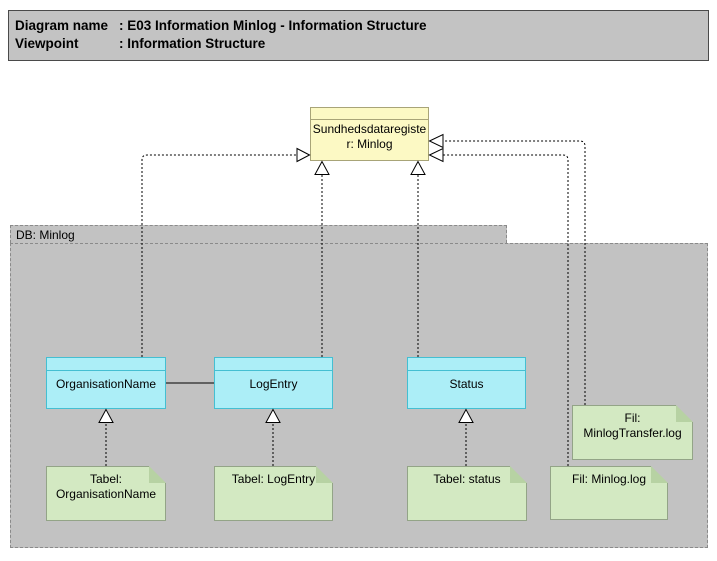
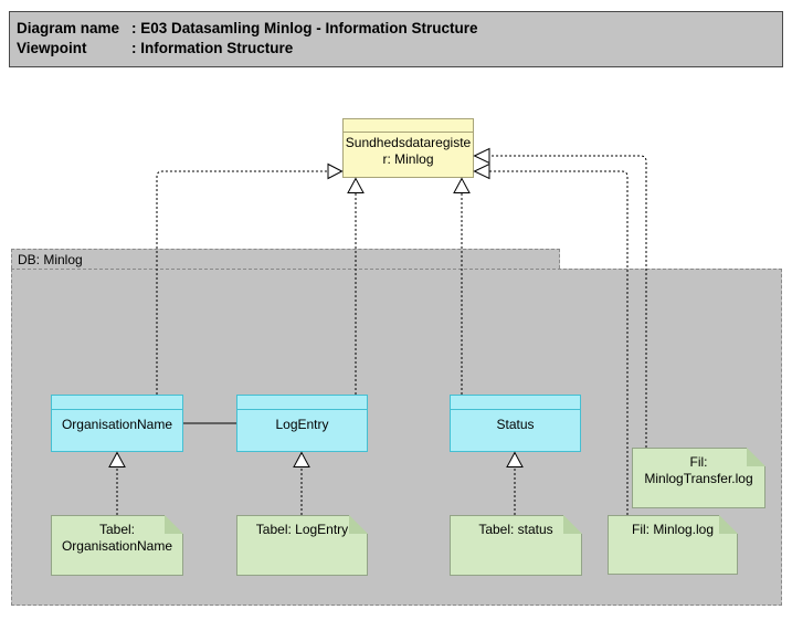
  Diagram name
- : E03 Information Minlog - Information Structure
+ : E03 Datasamling Minlog - Information Structure
  Viewpoint
  : Information Structure
  DB: Minlog
  OrganisationName
  LogEntry
  Status
  Tabel: OrganisationName
  Tabel: LogEntry
  Tabel: status
  Fil: Minlog.log
  Fil: MinlogTransfer.log
  Sundhedsdataregister: Minlog
